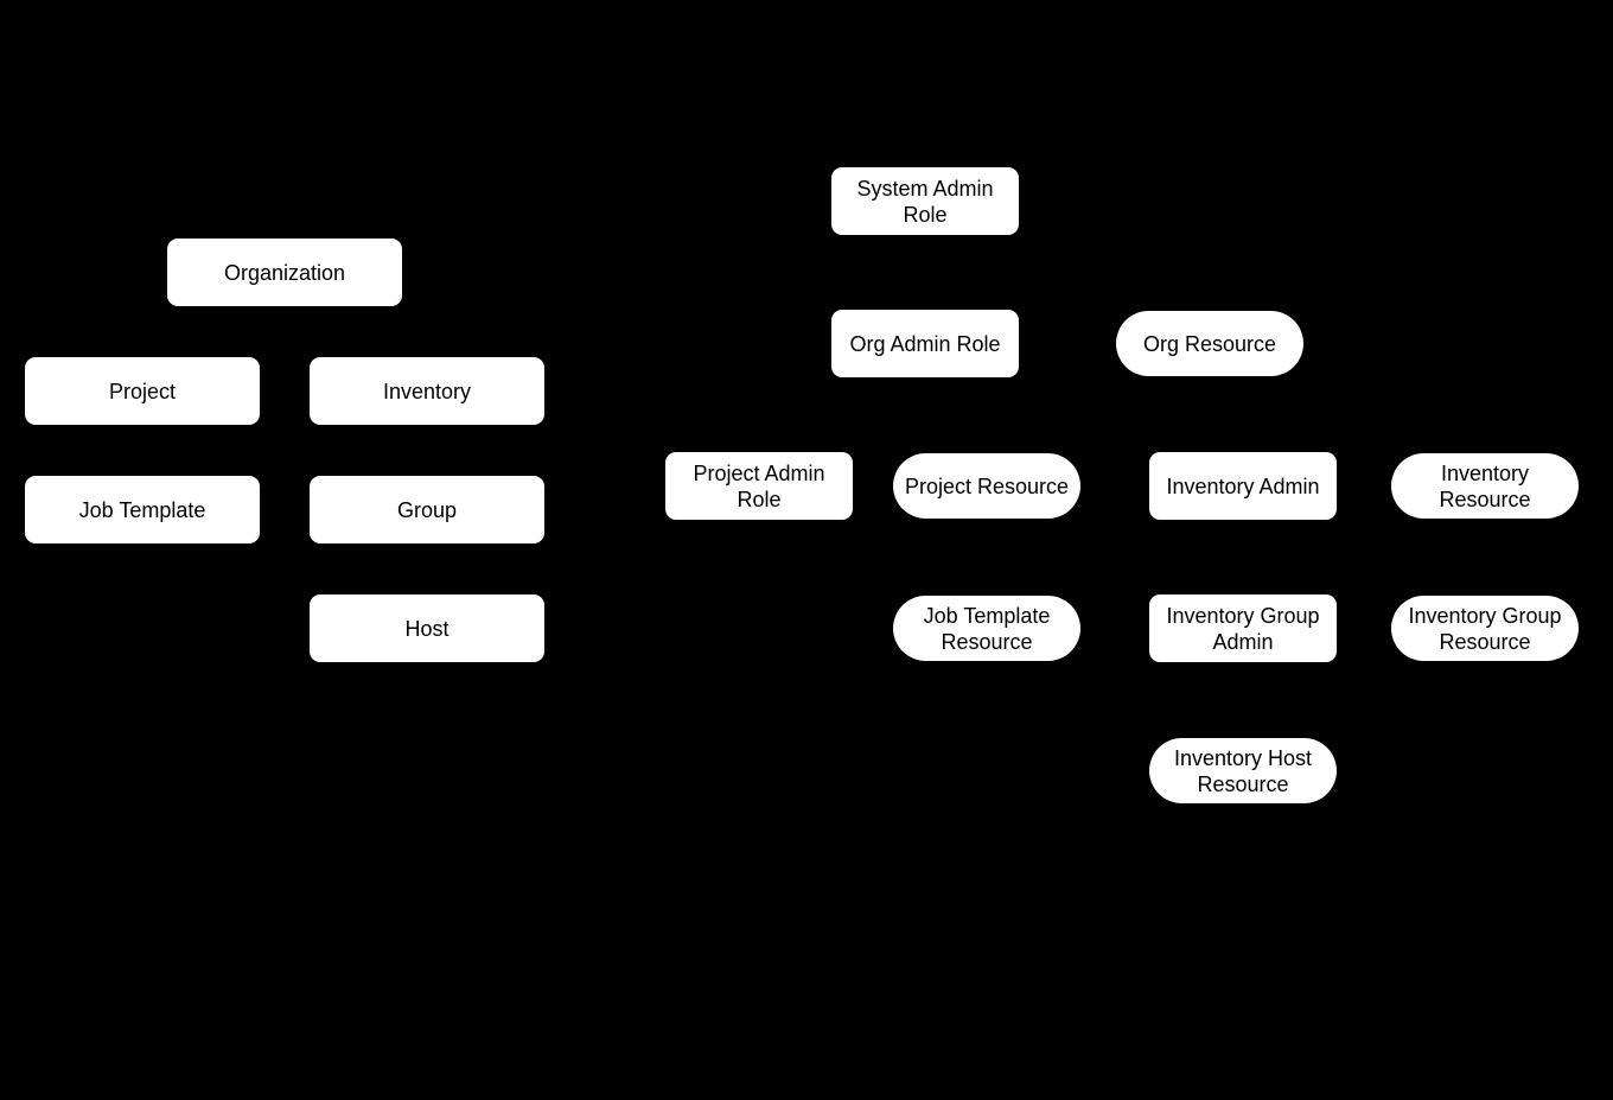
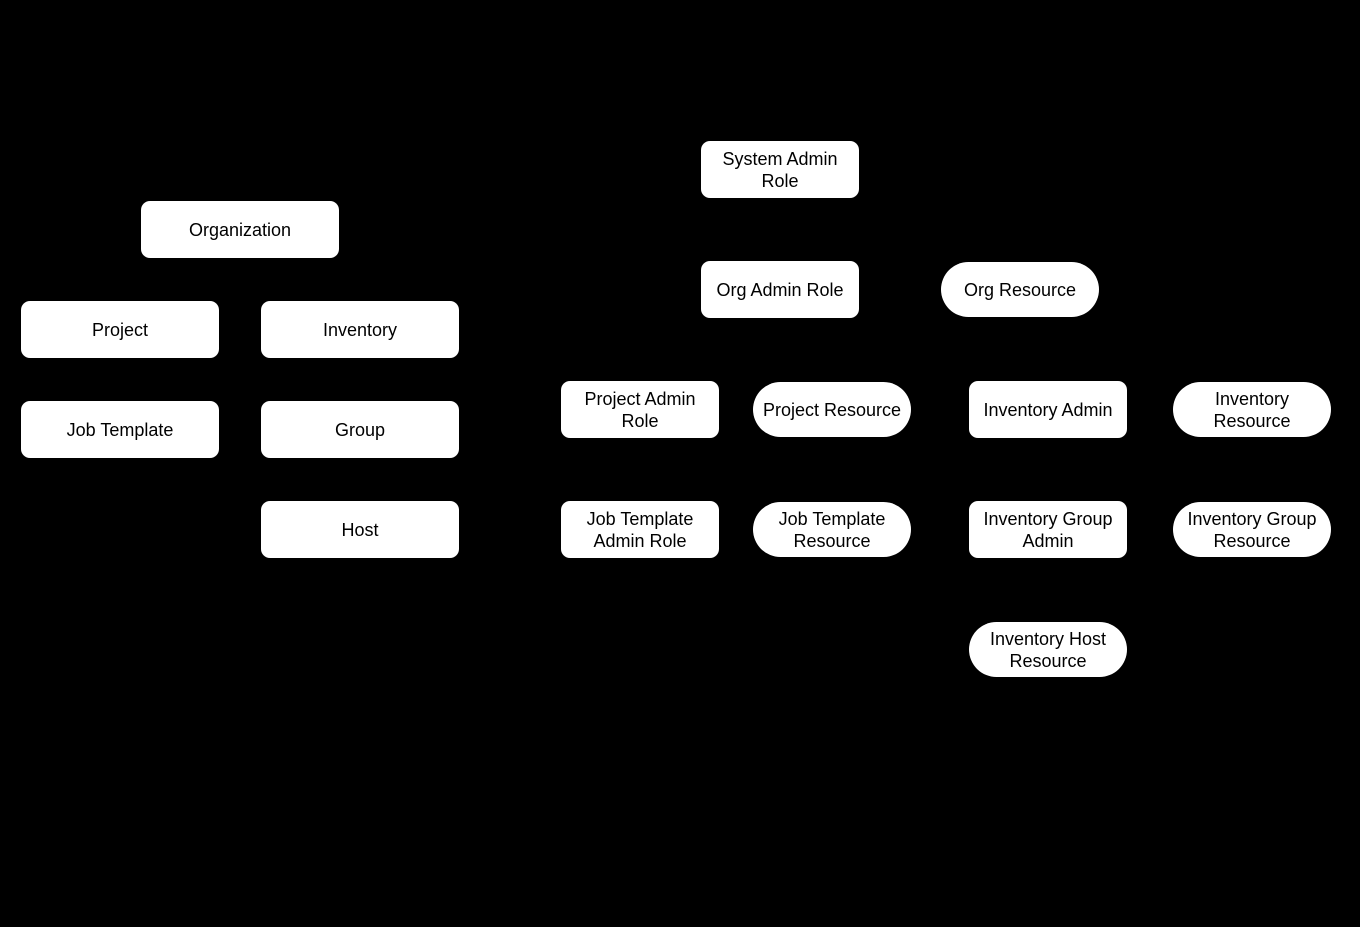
  Organization
  Project
  Inventory
  Job Template
  Group
  Host
  System Admin Role
  Org Admin Role
  Org Resource
  Project Admin Role
  Project Resource
  Inventory Admin
  Inventory Resource
+ Job Template Admin Role
  Job Template Resource
  Inventory Group Admin
  Inventory Group Resource
  Inventory Host Resource
